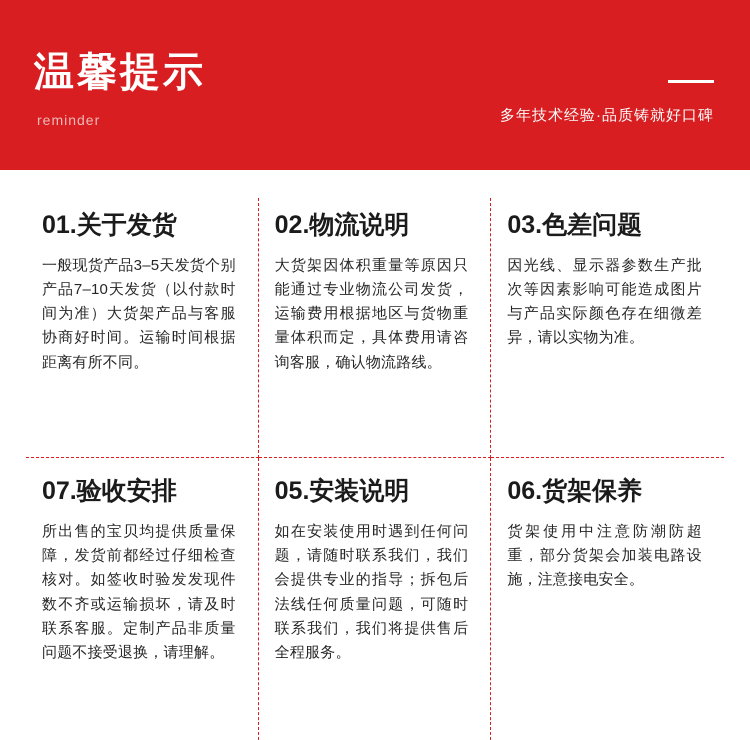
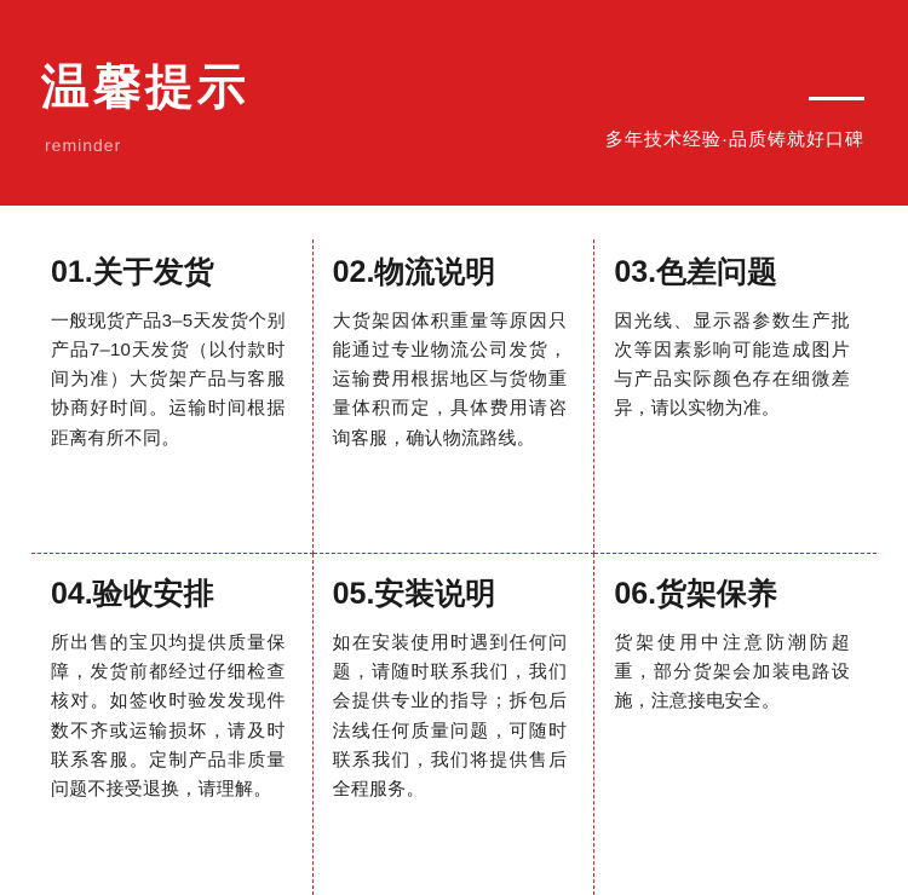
  温馨提示
  reminder
  多年技术经验·品质铸就好口碑
  01.关于发货
  一般现货产品3–5天发货个别产品7–10天发货（以付款时间为准）大货架产品与客服协商好时间。运输时间根据距离有所不同。
  02.物流说明
  大货架因体积重量等原因只能通过专业物流公司发货，运输费用根据地区与货物重量体积而定，具体费用请咨询客服，确认物流路线。
  03.色差问题
  因光线、显示器参数生产批次等因素影响可能造成图片与产品实际颜色存在细微差异，请以实物为准。
- 07.验收安排
+ 04.验收安排
  所出售的宝贝均提供质量保障，发货前都经过仔细检查核对。如签收时验发发现件数不齐或运输损坏，请及时联系客服。定制产品非质量问题不接受退换，请理解。
  05.安装说明
  如在安装使用时遇到任何问题，请随时联系我们，我们会提供专业的指导；拆包后法线任何质量问题，可随时联系我们，我们将提供售后全程服务。
  06.货架保养
  货架使用中注意防潮防超重，部分货架会加装电路设施，注意接电安全。
